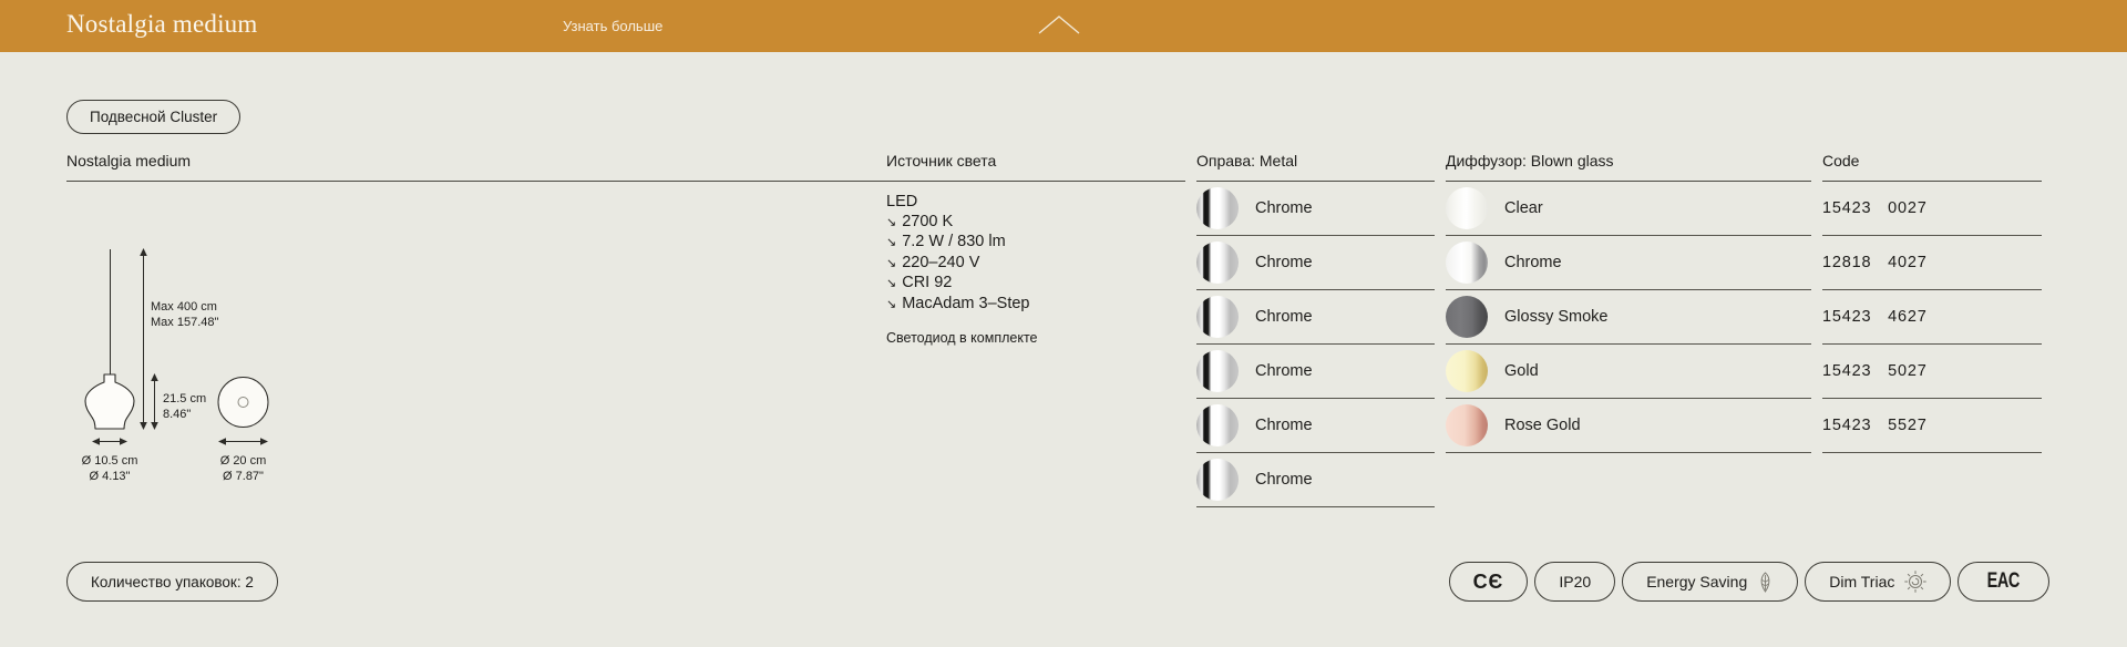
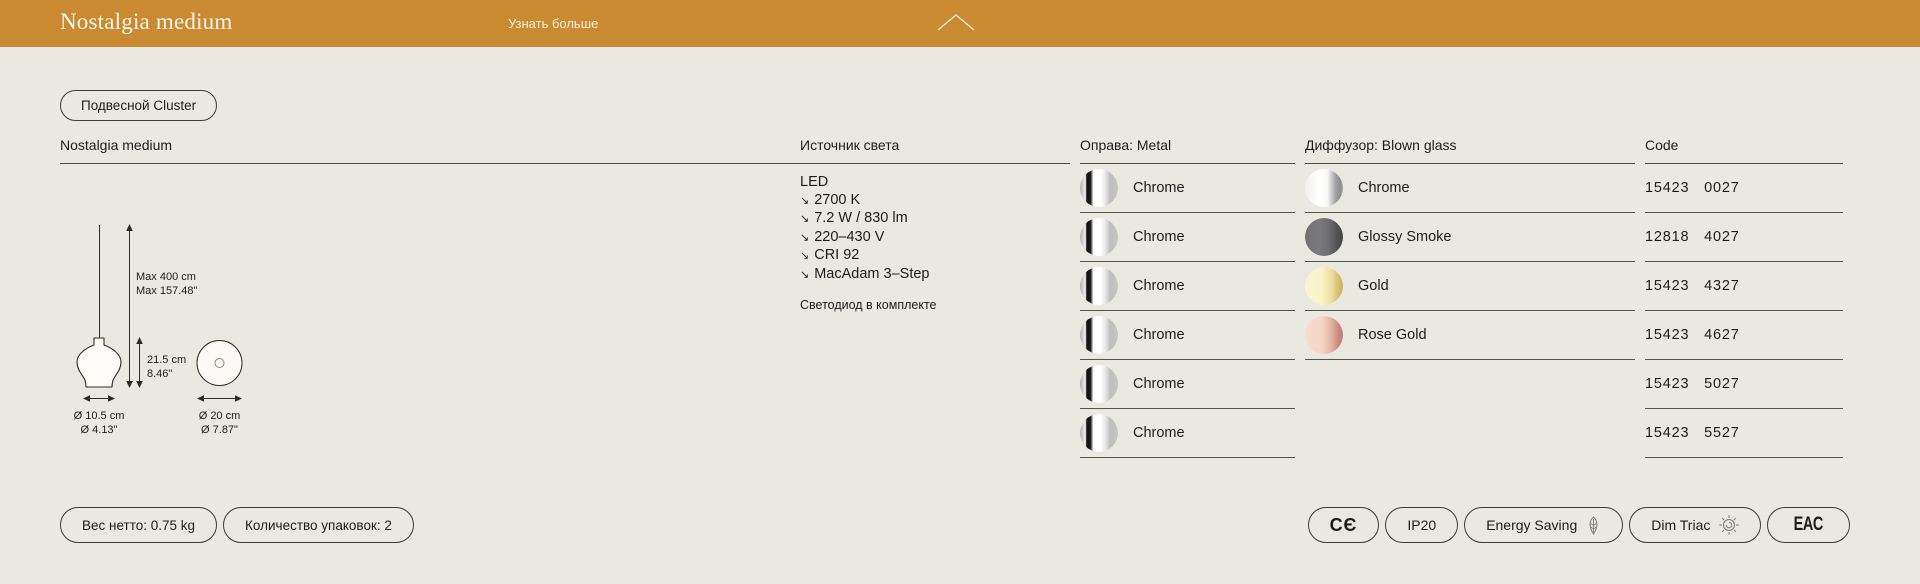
  Nostalgia medium
  Узнать больше
  Подвесной Cluster
  Nostalgia medium
  Max 400 cm
  Max 157.48"
  21.5 cm
  8.46"
  Ø 10.5 cm
  Ø 4.13"
  Ø 20 cm
  Ø 7.87"
  Источник света
  LED
  ↘
  2700 K
  ↘
  7.2 W / 830 lm
  ↘
- 220–240 V
+ 220–430 V
  ↘
  CRI 92
  ↘
  MacAdam 3–Step
  Светодиод в комплекте
  Оправа: Metal
  Chrome
  Chrome
  Chrome
  Chrome
  Chrome
  Chrome
  Диффузор: Blown glass
- Clear
  Chrome
  Glossy Smoke
  Gold
  Rose Gold
  Code
  15423 0027
  12818 4027
+ 15423 4327
  15423 4627
  15423 5027
  15423 5527
+ Вес нетто: 0.75 kg
  Количество упаковок: 2
  CЄ
  IP20
  Energy Saving
  Dim Triac
  EAC
